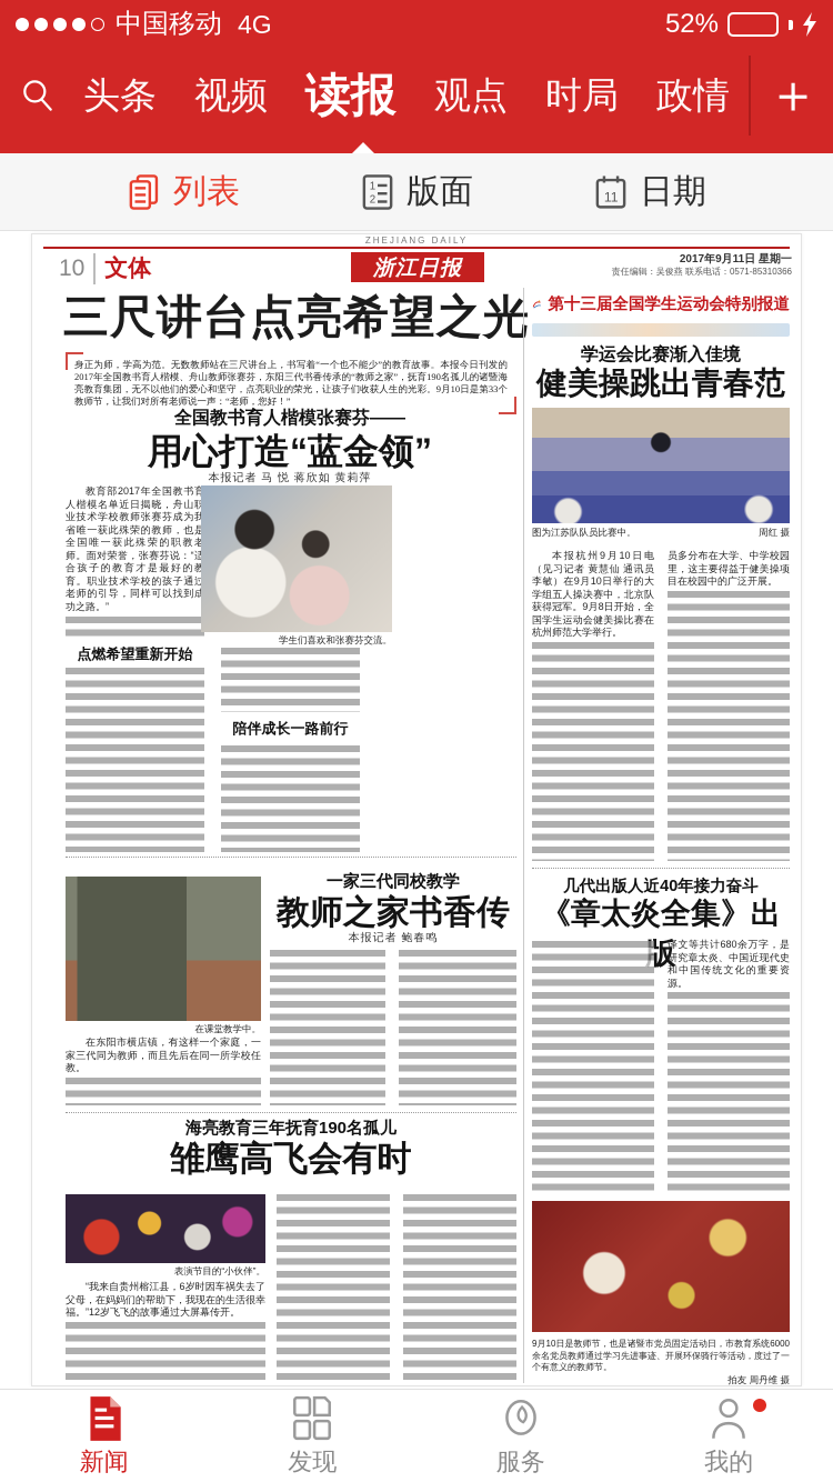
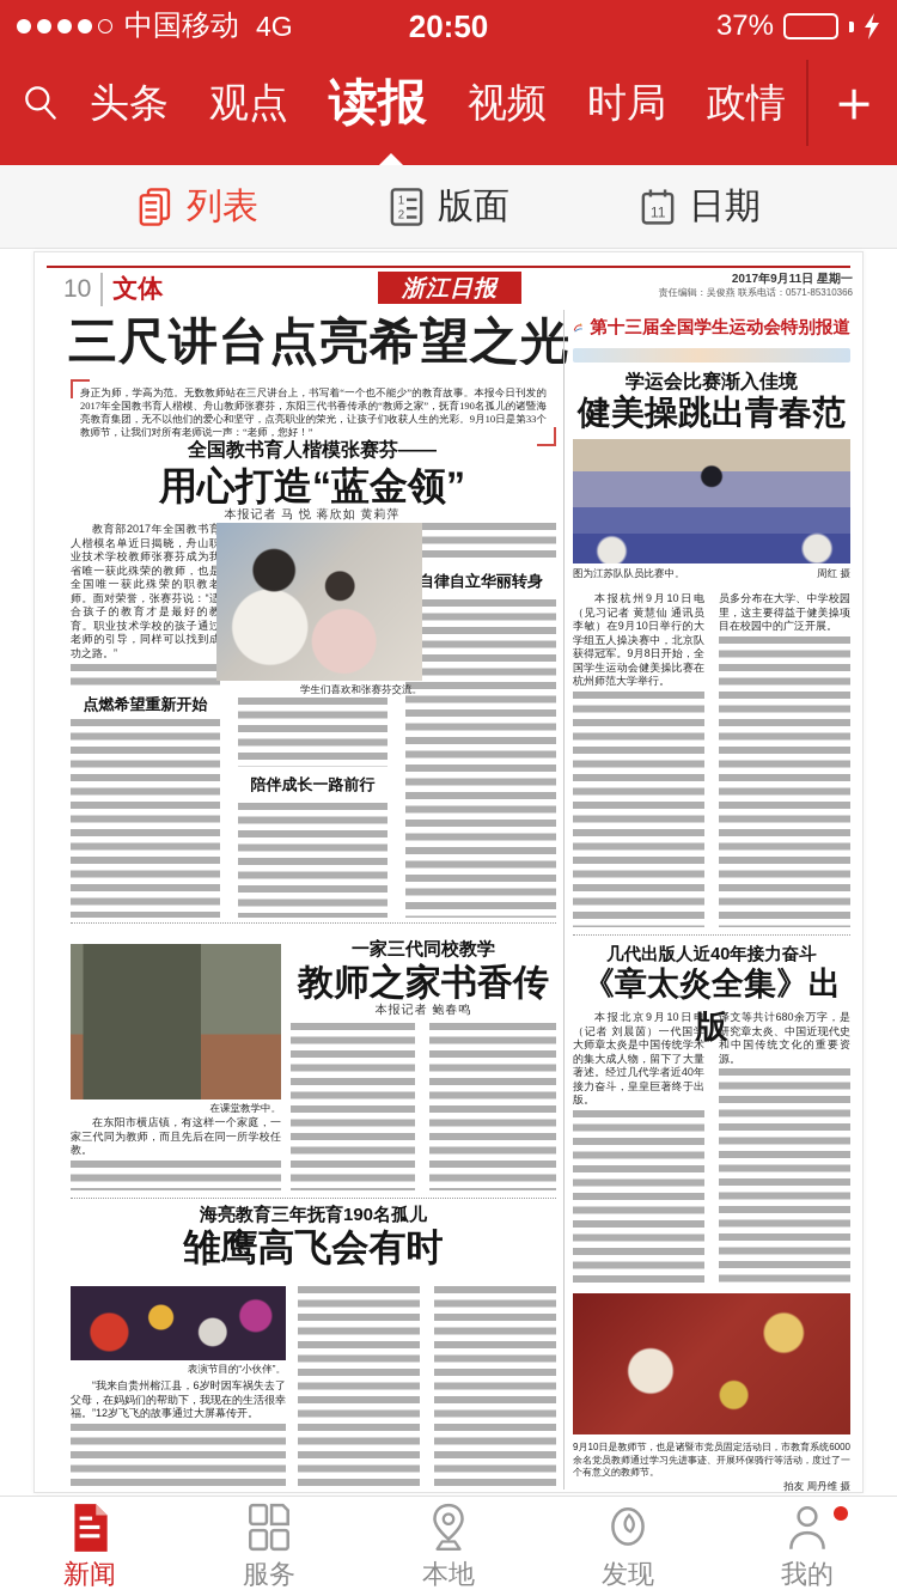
  中国移动
  4G
+ 20:50
- 52%
+ 37%
  头条
- 视频
+ 观点
  读报
- 观点
+ 视频
  时局
  政情
  ＋
  列表
  1
  2
  版面
  11
  日期
- ZHEJIANG DAILY
  10
  文体
  浙江日报
  2017年9月11日 星期一
  责任编辑：吴俊燕 联系电话：0571-85310366
  三尺讲台点亮希望之光
  身正为师，学高为范。无数教师站在三尺讲台上，书写着“一个也不能少”的教育故事。本报今日刊发的2017年全国教书育人楷模、舟山教师张赛芬，东阳三代书香传承的“教师之家”，抚育190名孤儿的诸暨海亮教育集团，无不以他们的爱心和坚守，点亮职业的荣光，让孩子们收获人生的光彩。9月10日是第33个教师节，让我们对所有老师说一声：“老师，您好！”
  全国教书育人楷模张赛芬——
  用心打造“蓝金领”
  本报记者 马 悦 蒋欣如 黄莉萍
  教育部2017年全国教书育人楷模名单近日揭晓，舟山职业技术学校教师张赛芬成为我省唯一获此殊荣的教师，也是全国唯一获此殊荣的职教老师。面对荣誉，张赛芬说：“适合孩子的教育才是最好的教育。职业技术学校的孩子通过老师的引导，同样可以找到成功之路。”
  点燃希望重新开始
  陪伴成长一路前行
+ 自律自立华丽转身
  学生们喜欢和张赛芬交流。
  在课堂教学中。
  一家三代同校教学
  教师之家书香传
  本报记者 鲍春鸣
  在东阳市横店镇，有这样一个家庭，一家三代同为教师，而且先后在同一所学校任教。
  海亮教育三年抚育190名孤儿
  雏鹰高飞会有时
  表演节目的“小伙伴”。
  “我来自贵州榕江县，6岁时因车祸失去了父母，在妈妈们的帮助下，我现在的生活很幸福。”12岁飞飞的故事通过大屏幕传开。
  第十三届全国学生运动会特别报道
  学运会比赛渐入佳境
  健美操跳出青春范
  图为江苏队队员比赛中。
  周红 摄
  本报杭州9月10日电（见习记者 黄慧仙 通讯员 李敏）在9月10日举行的大学组五人操决赛中，北京队获得冠军。9月8日开始，全国学生运动会健美操比赛在杭州师范大学举行。
  员多分布在大学、中学校园里，这主要得益于健美操项目在校园中的广泛开展。
  几代出版人近40年接力奋斗
  《章太炎全集》出版
+ 本报北京9月10日电（记者 刘晨茵）一代国学大师章太炎是中国传统学术的集大成人物，留下了大量著述。经过几代学者近40年接力奋斗，皇皇巨著终于出版。
  译文等共计680余万字，是研究章太炎、中国近现代史和中国传统文化的重要资源。
  9月10日是教师节，也是诸暨市党员固定活动日，市教育系统6000余名党员教师通过学习先进事迹、开展环保骑行等活动，度过了一个有意义的教师节。
  拍友 周丹维 摄
  新闻
- 发现
+ 服务
+ 本地
- 服务
+ 发现
  我的
